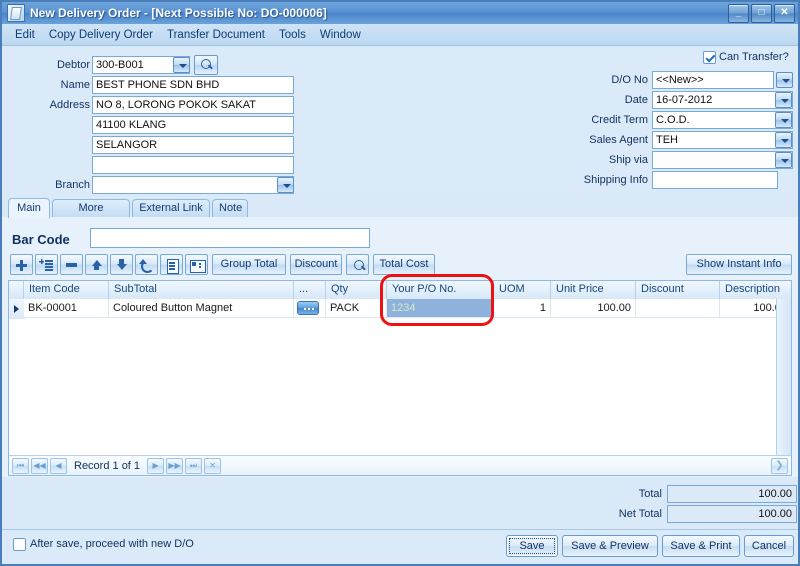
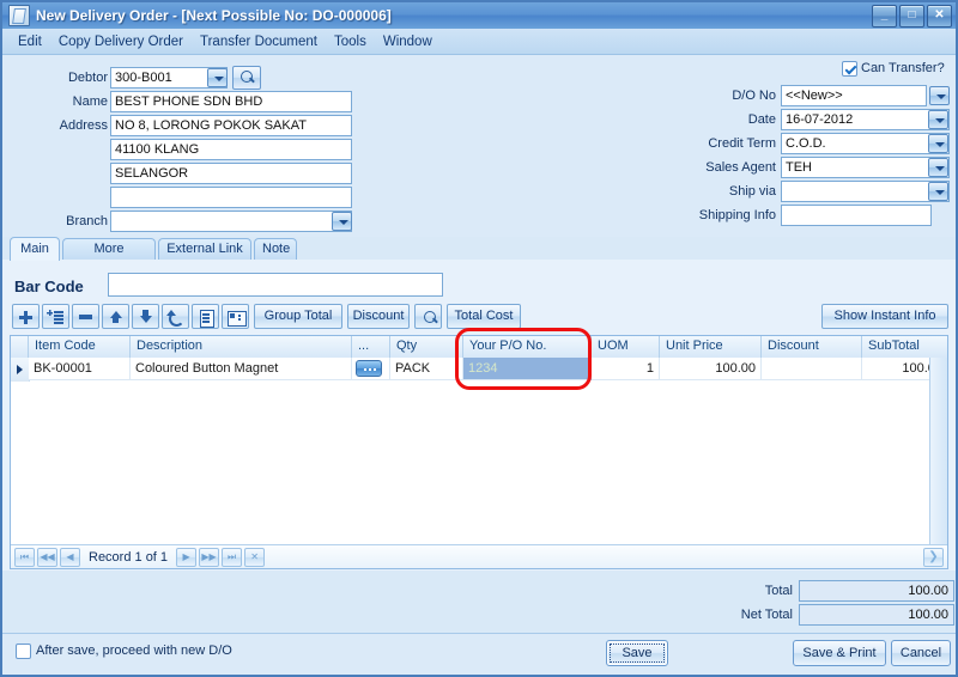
  New Delivery Order - [Next Possible No: DO-000006]
  _
  □
  ✕
  Edit
  Copy Delivery Order
  Transfer Document
  Tools
  Window
  Debtor
  300-B001
  Name
  BEST PHONE SDN BHD
  Address
  NO 8, LORONG POKOK SAKAT
  41100 KLANG
  SELANGOR
  Branch
  Can Transfer?
  D/O No
  <<New>>
  Date
  16-07-2012
  Credit Term
  C.O.D.
  Sales Agent
  TEH
  Ship via
  Shipping Info
  Main
  External Link
  Note
  Bar Code
  Group Total
  Discount
  Total Cost
  Show Instant Info
  Item Code
- SubTotal
+ Description
  ...
  Qty
  Your P/O No.
  UOM
  Unit Price
  Discount
- Description
+ SubTotal
  BK-00001
  Coloured Button Magnet
  PACK
  1234
  1
  100.00
  ⏮
  ◀◀
  ◀
  Record 1 of 1
  ▶
  ▶▶
  ⏭
  ✕
  ❯
  Total
  100.00
  Net Total
  100.00
  After save, proceed with new D/O
  Save
- Save & Preview
  Save & Print
  Cancel
